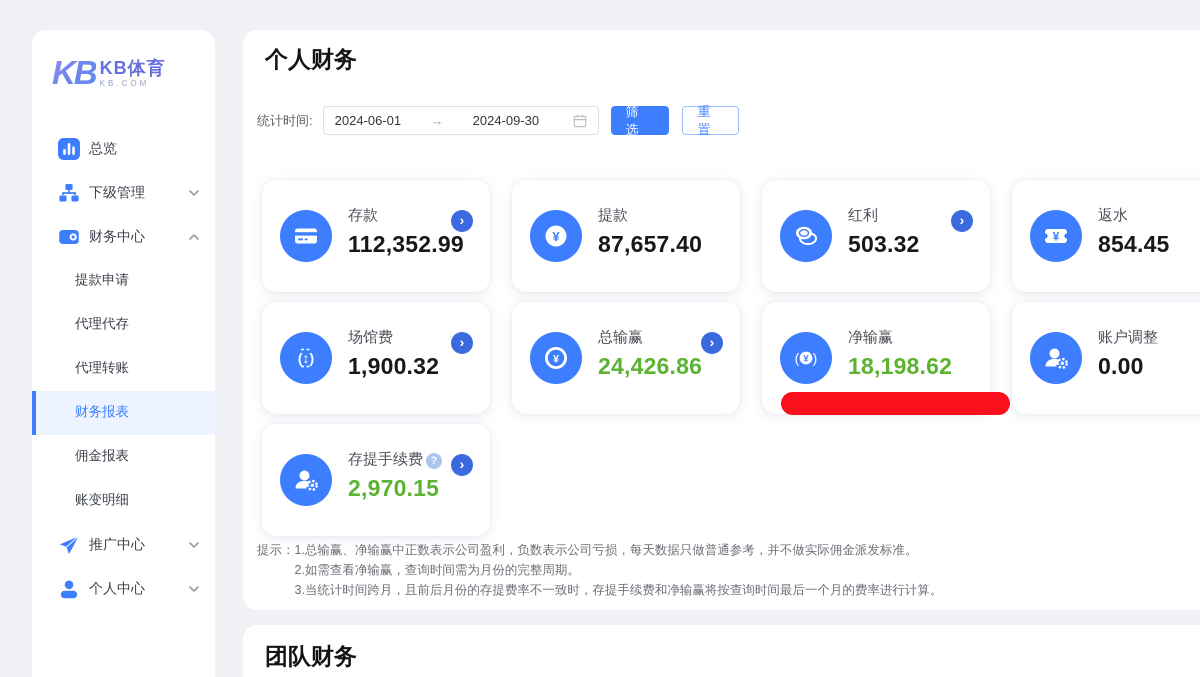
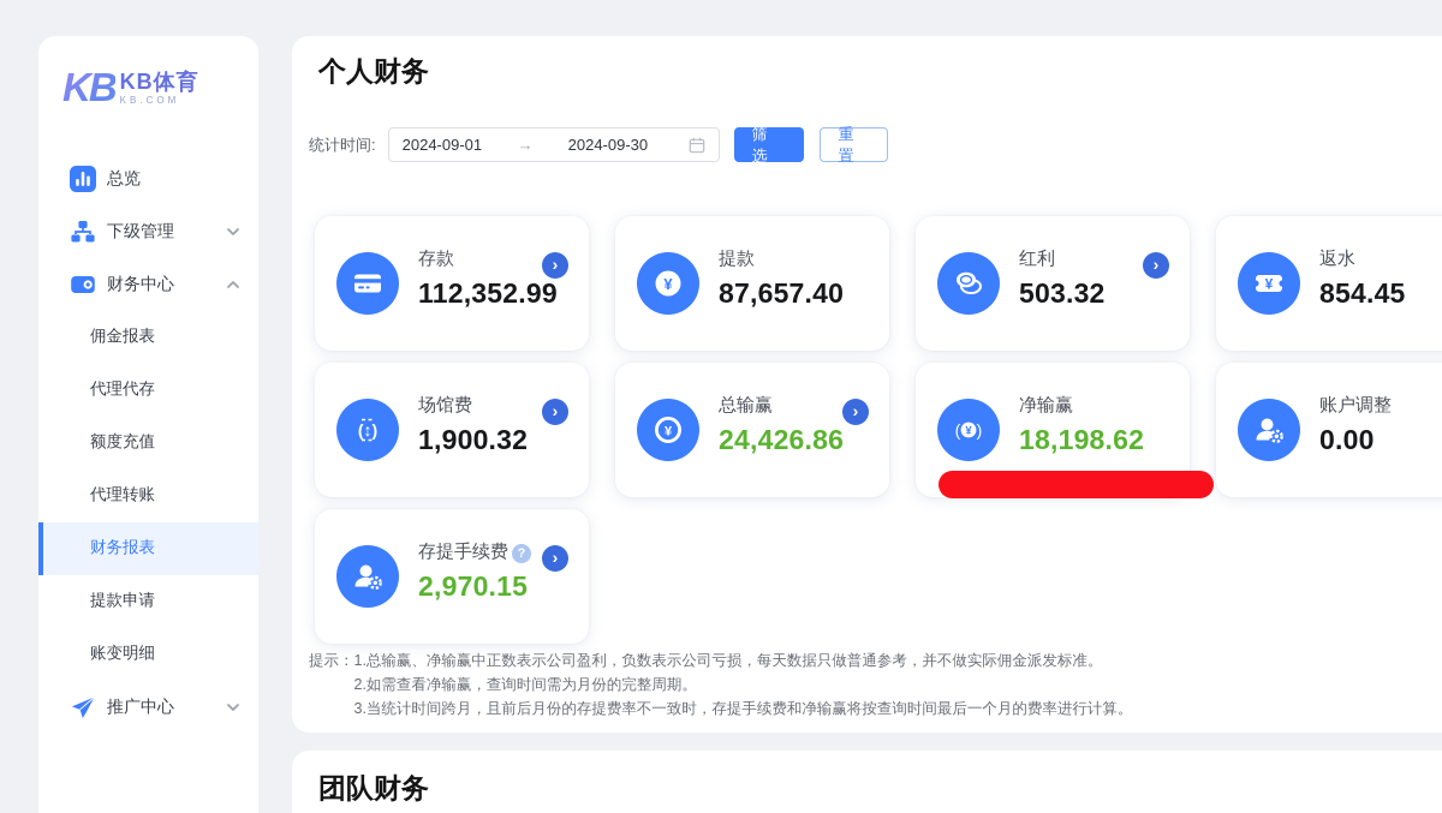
  KB
  KB体育
  KB.COM
  总览
  下级管理
  财务中心
- 提款申请
+ 佣金报表
  代理代存
+ 额度充值
  代理转账
  财务报表
- 佣金报表
+ 提款申请
  账变明细
  推广中心
- 个人中心
  个人财务
  统计时间:
- 2024-06-01
+ 2024-09-01
  →
  2024-09-30
  筛选
  重置
  存款
  112,352.99
  ›
  ¥
  提款
  87,657.40
  红利
  503.32
  ›
  ¥
  返水
  854.45
  (↕)
  场馆费
  1,900.32
  ›
  ¥
  总输赢
  24,426.86
  ›
  (
  )
  ¥
  净输赢
  18,198.62
  账户调整
  0.00
  存提手续费
  ?
  2,970.15
  ›
  提示：
  1.总输赢、净输赢中正数表示公司盈利，负数表示公司亏损，每天数据只做普通参考，并不做实际佣金派发标准。
  2.如需查看净输赢，查询时间需为月份的完整周期。
  3.当统计时间跨月，且前后月份的存提费率不一致时，存提手续费和净输赢将按查询时间最后一个月的费率进行计算。
  团队财务
